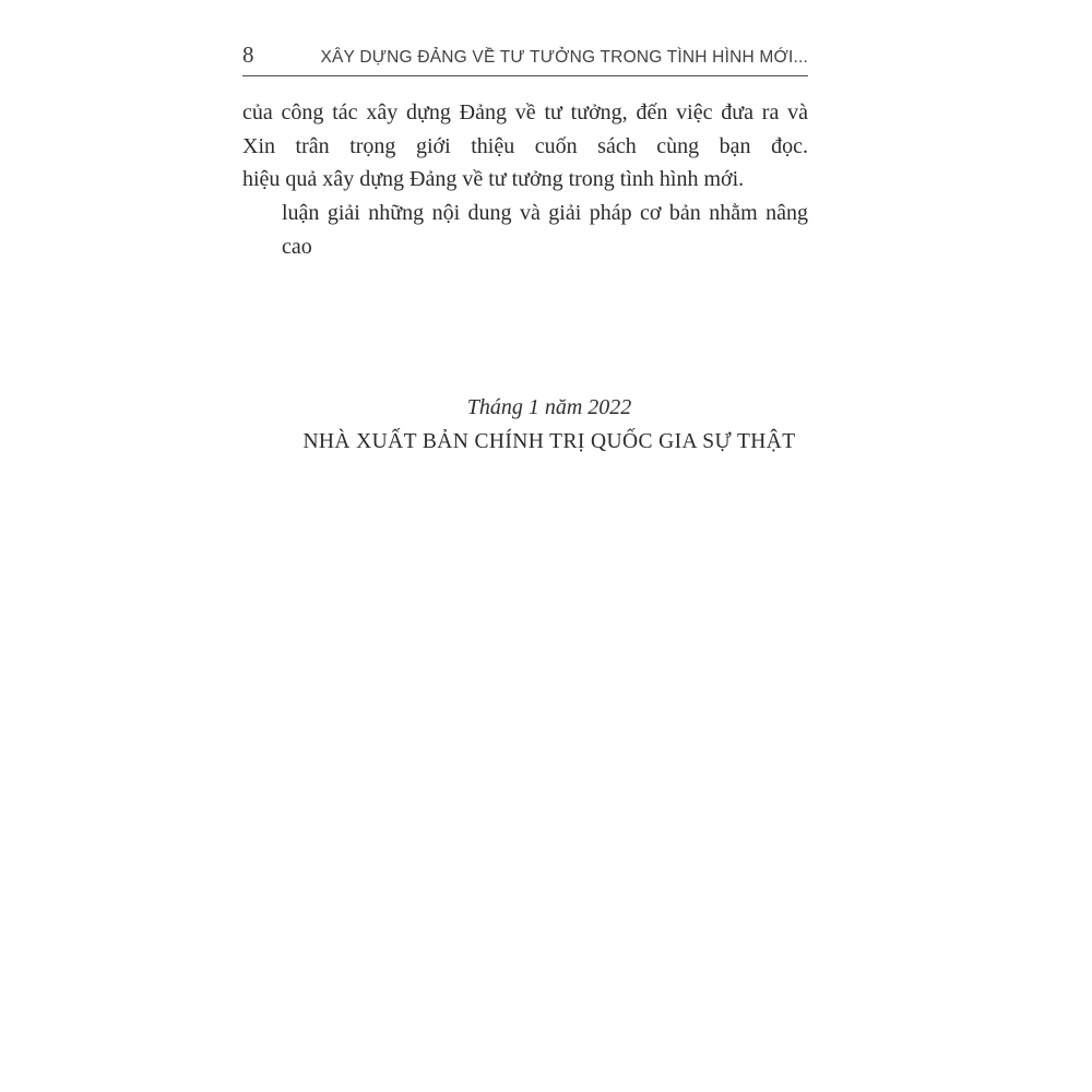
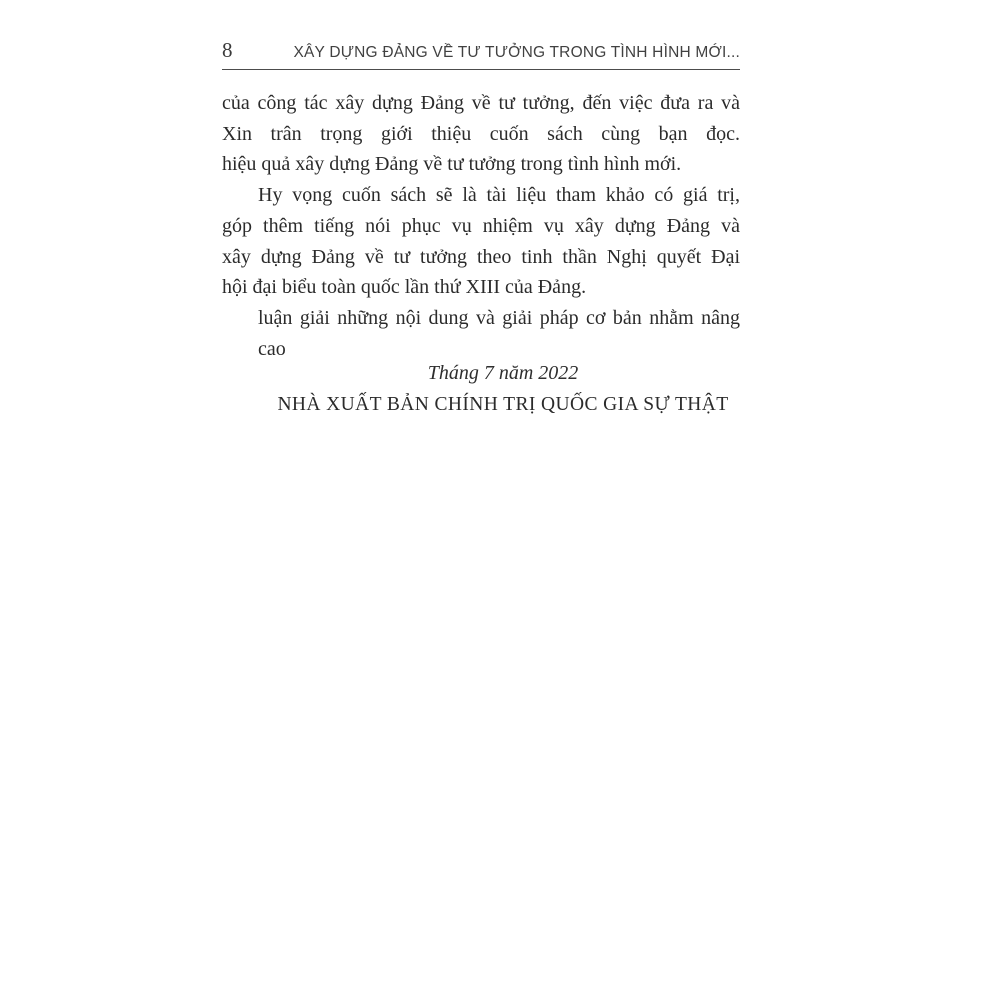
  8
  XÂY DỰNG ĐẢNG VỀ TƯ TƯỞNG TRONG TÌNH HÌNH MỚI...
  của công tác xây dựng Đảng về tư tưởng, đến việc đưa ra và
  Xin trân trọng giới thiệu cuốn sách cùng bạn đọc.
  hiệu quả xây dựng Đảng về tư tưởng trong tình hình mới.
+ Hy vọng cuốn sách sẽ là tài liệu tham khảo có giá trị,
+ góp thêm tiếng nói phục vụ nhiệm vụ xây dựng Đảng và
+ xây dựng Đảng về tư tưởng theo tinh thần Nghị quyết Đại
+ hội đại biểu toàn quốc lần thứ XIII của Đảng.
  luận giải những nội dung và giải pháp cơ bản nhằm nâng cao
- Tháng 1 năm 2022
+ Tháng 7 năm 2022
  NHÀ XUẤT BẢN CHÍNH TRỊ QUỐC GIA SỰ THẬT
